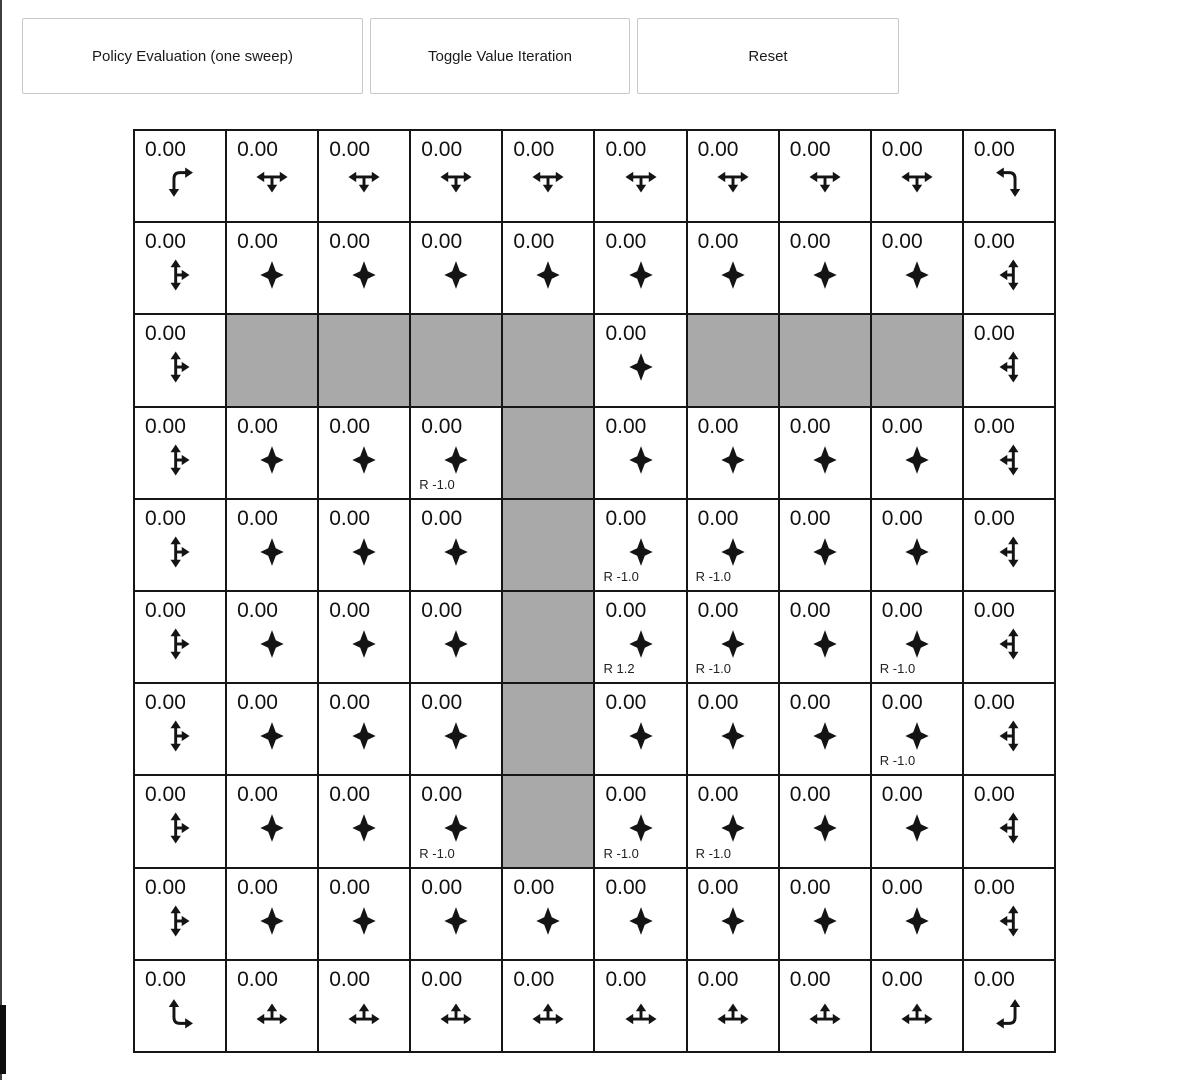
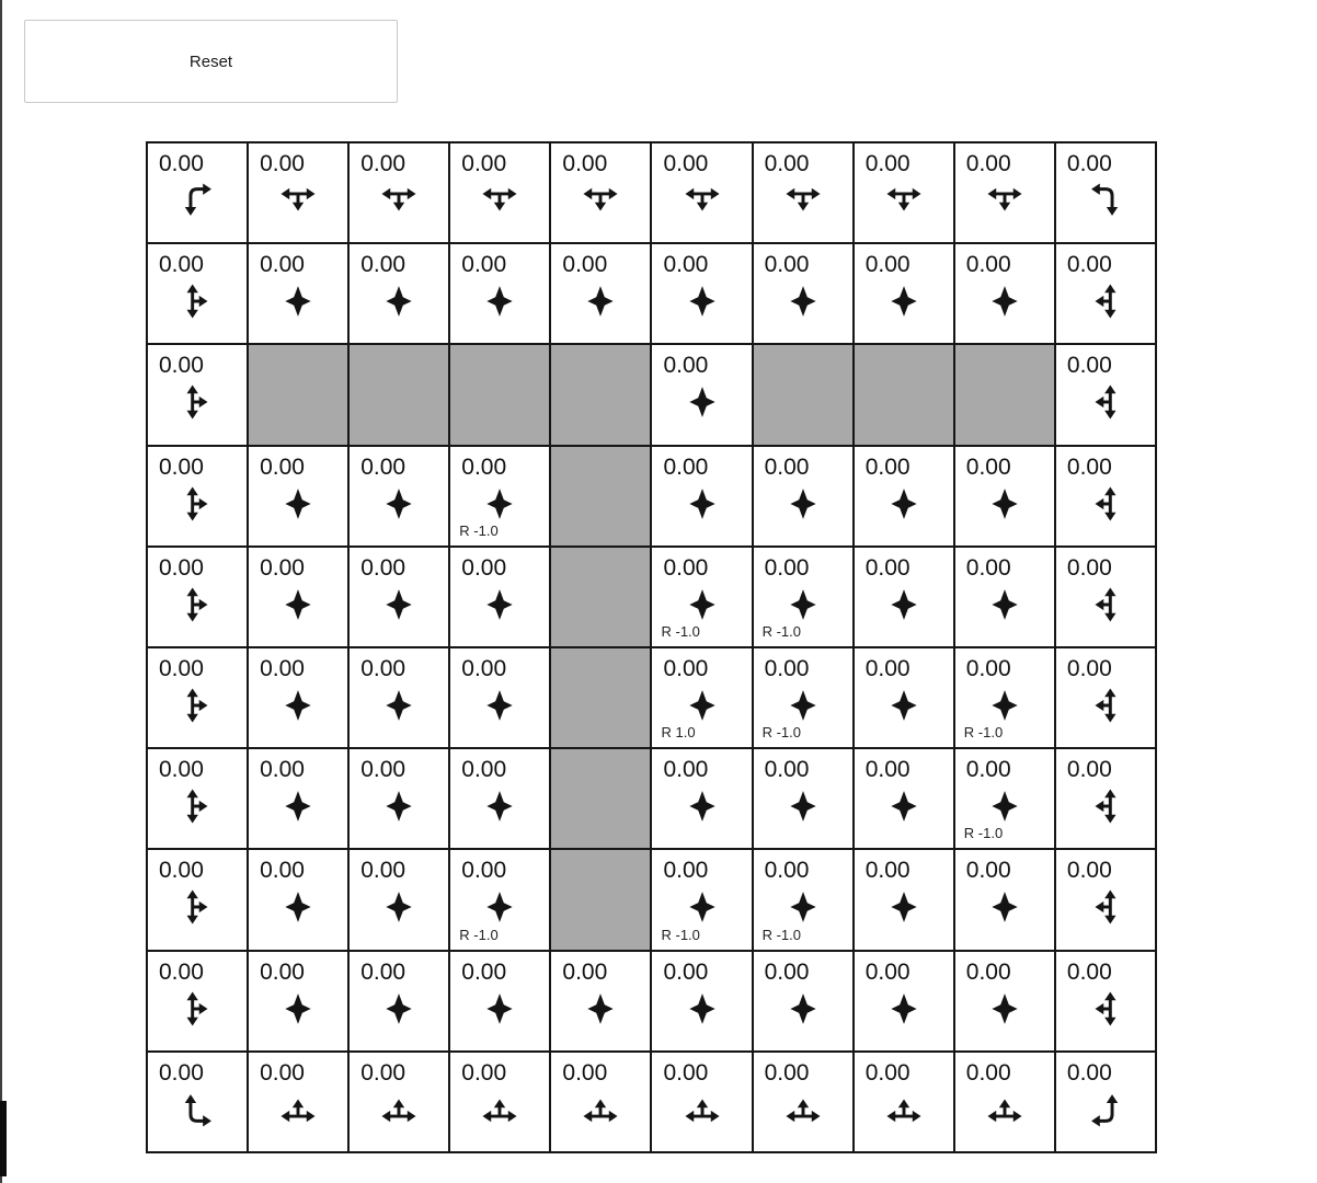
- Policy Evaluation (one sweep)
- Toggle Value Iteration
  Reset
  0.00
  0.00
  0.00
  0.00
  0.00
  0.00
  0.00
  0.00
  0.00
  0.00
  0.00
  0.00
  0.00
  0.00
  0.00
  0.00
  0.00
  0.00
  0.00
  0.00
  0.00
  0.00
  0.00
  0.00
  0.00
  0.00
  0.00
  R -1.0
  0.00
  0.00
  0.00
  0.00
  0.00
  0.00
  0.00
  0.00
  0.00
  0.00
  R -1.0
  0.00
  R -1.0
  0.00
  0.00
  0.00
  0.00
  0.00
  0.00
  0.00
  0.00
- R 1.2
+ R 1.0
  0.00
  R -1.0
  0.00
  0.00
  R -1.0
  0.00
  0.00
  0.00
  0.00
  0.00
  0.00
  0.00
  0.00
  0.00
  R -1.0
  0.00
  0.00
  0.00
  0.00
  0.00
  R -1.0
  0.00
  R -1.0
  0.00
  R -1.0
  0.00
  0.00
  0.00
  0.00
  0.00
  0.00
  0.00
  0.00
  0.00
  0.00
  0.00
  0.00
  0.00
  0.00
  0.00
  0.00
  0.00
  0.00
  0.00
  0.00
  0.00
  0.00
  0.00
